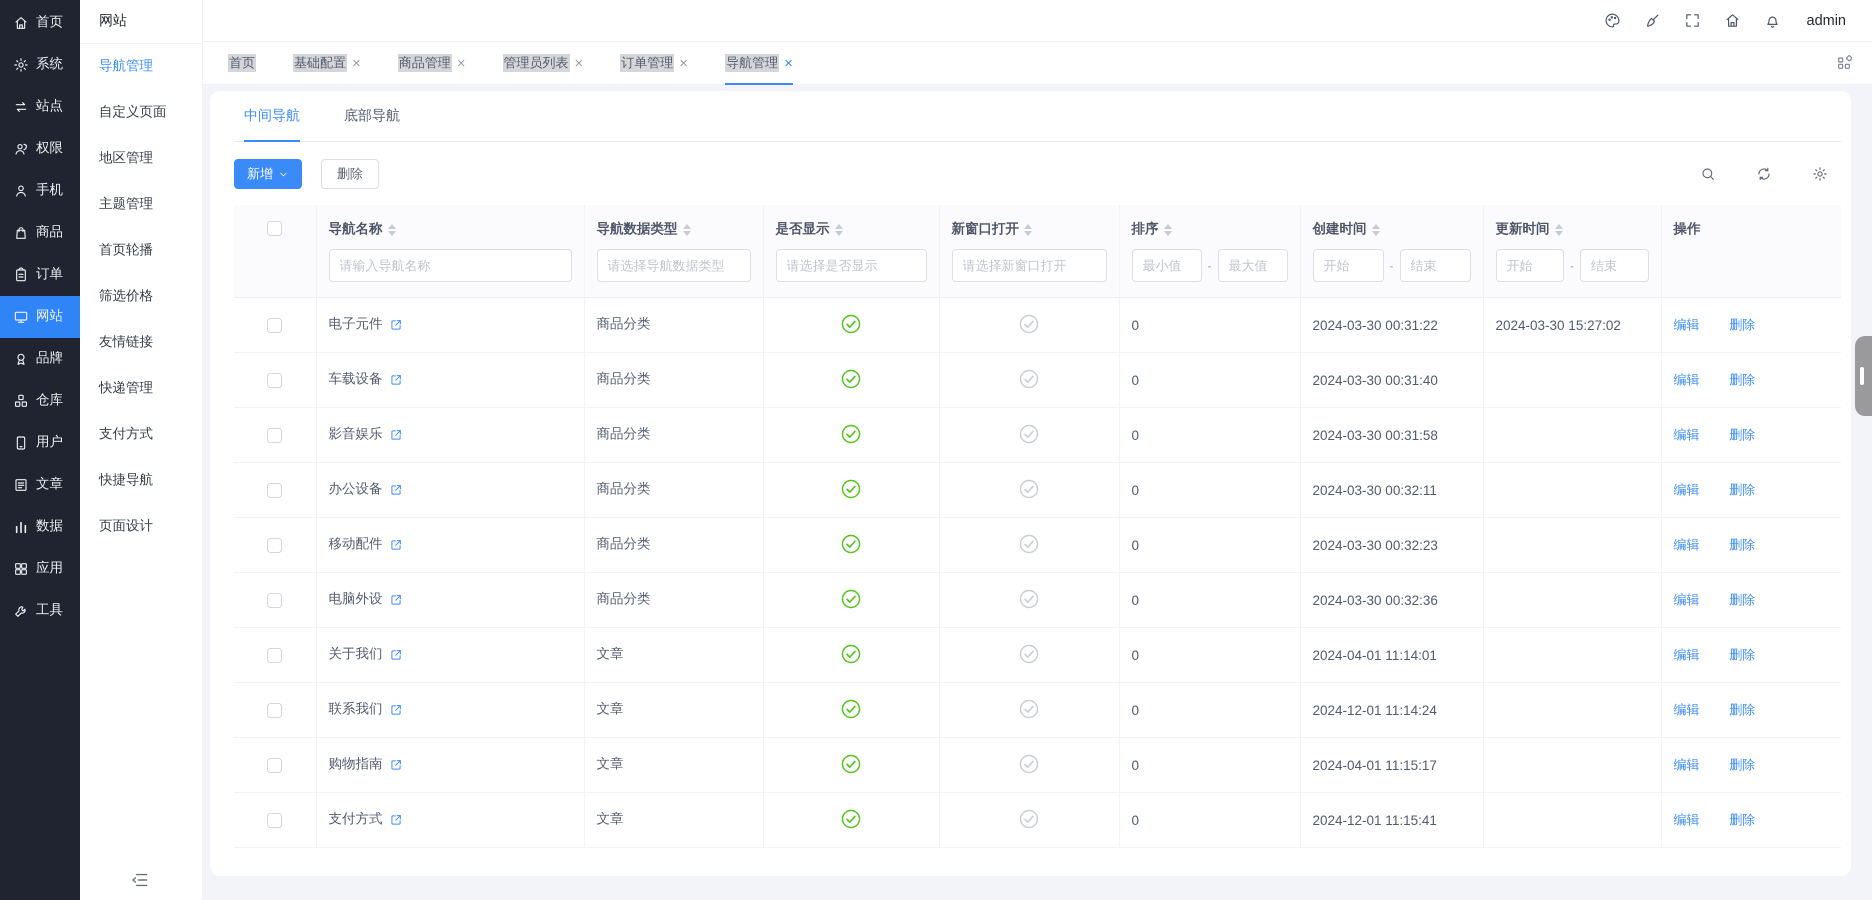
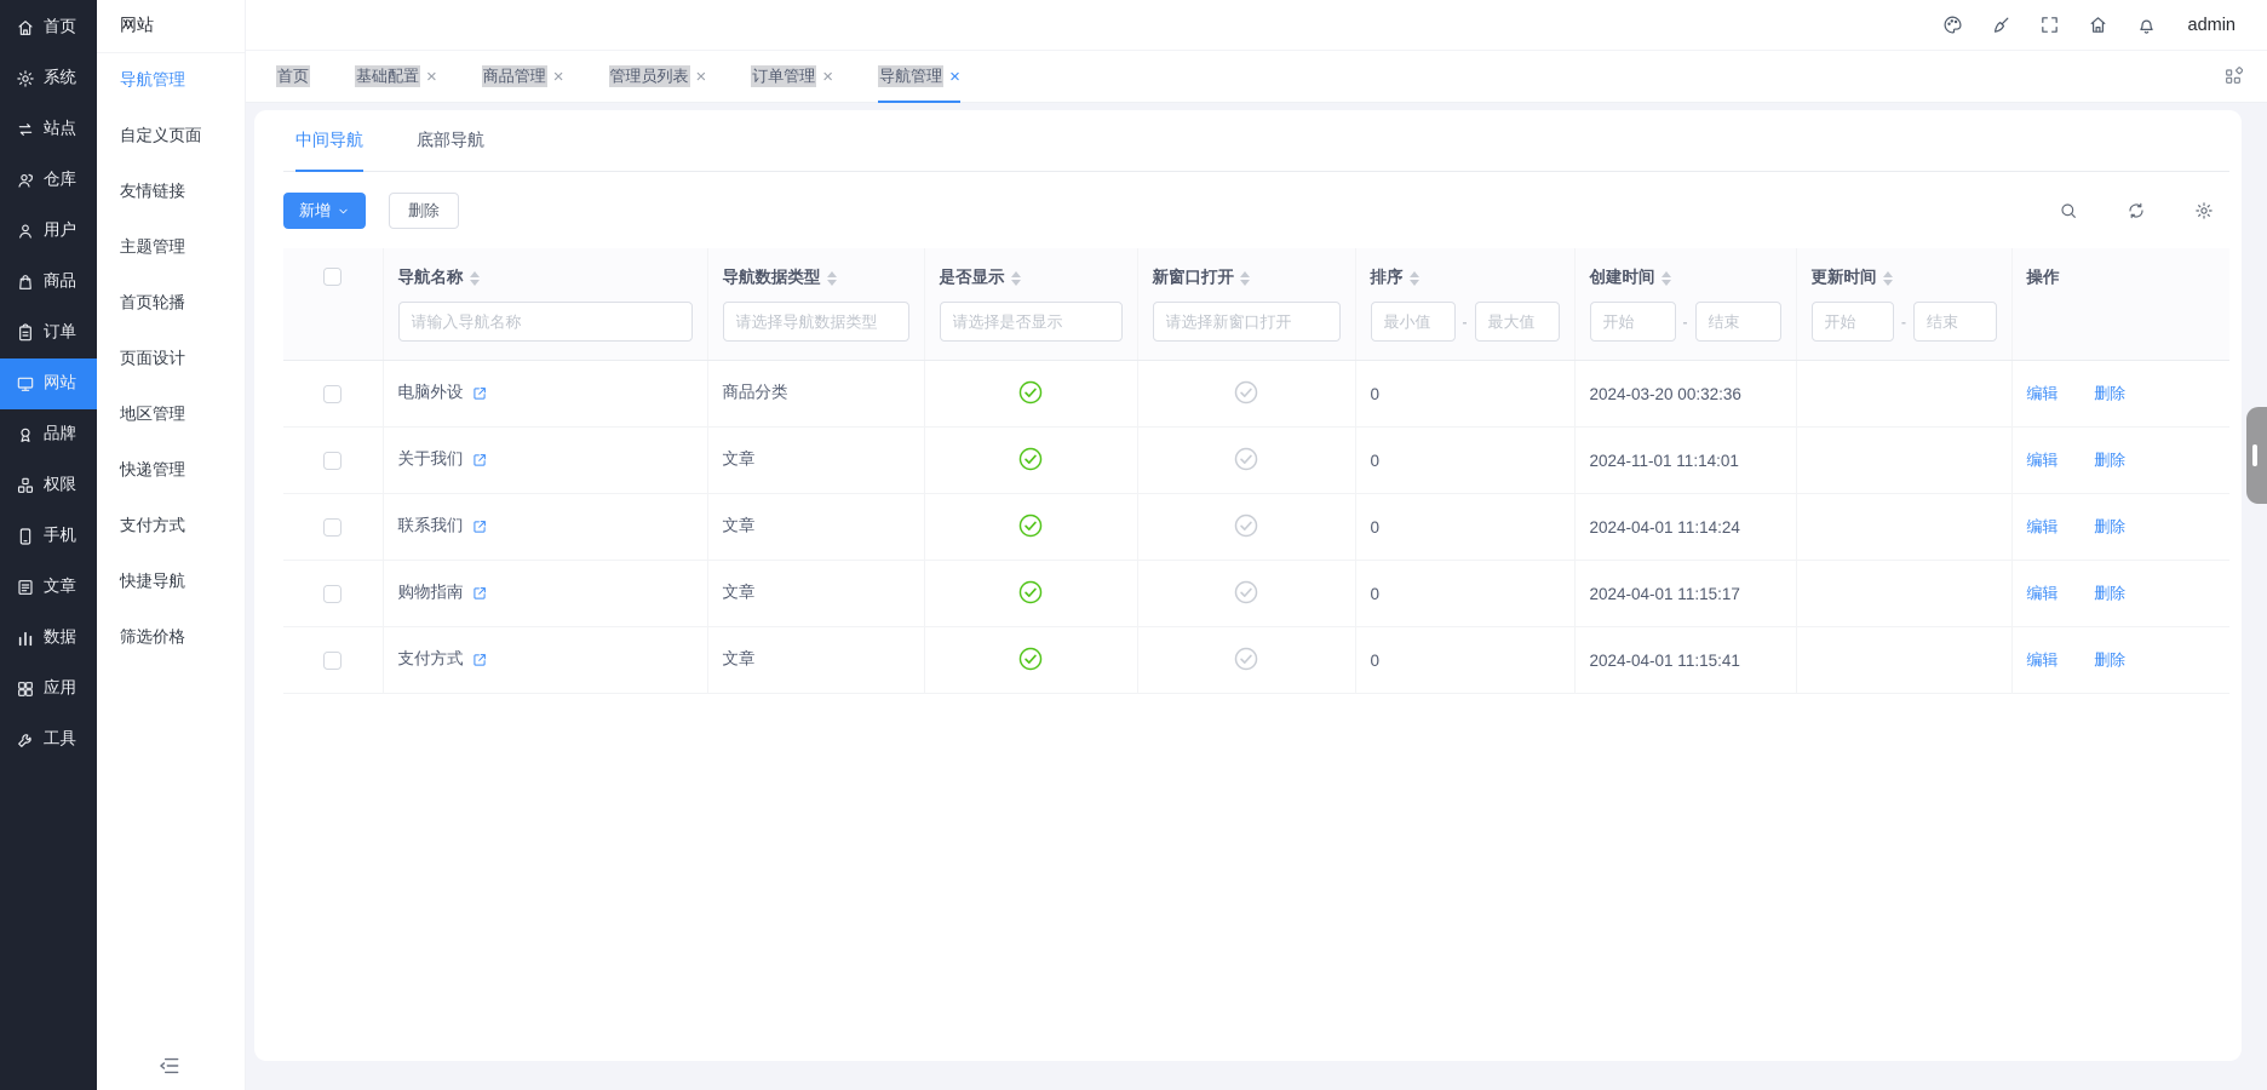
  首页
  系统
  站点
- 权限
+ 仓库
- 手机
+ 用户
  商品
  订单
  网站
  品牌
- 仓库
+ 权限
- 用户
+ 手机
  文章
  数据
  应用
  工具
  网站
  导航管理
  自定义页面
- 地区管理
+ 友情链接
  主题管理
  首页轮播
- 筛选价格
+ 页面设计
- 友情链接
+ 地区管理
  快递管理
  支付方式
  快捷导航
- 页面设计
+ 筛选价格
  admin
  首页
  基础配置
  ×
  商品管理
  ×
  管理员列表
  ×
  订单管理
  ×
  导航管理
  ×
  中间导航
  底部导航
  新增
  删除
  	导航名称 请输入导航名称	导航数据类型 请选择导航数据类型	是否显示 请选择是否显示	新窗口打开 请选择新窗口打开	排序 最小值 - 最大值	创建时间 开始 - 结束	更新时间 开始 - 结束	操作
- 	电子元件	商品分类			0	2024-03-30 00:31:22	2024-03-30 15:27:02	编辑 删除
- 	车载设备	商品分类			0	2024-03-30 00:31:40		编辑 删除
- 	影音娱乐	商品分类			0	2024-03-30 00:31:58		编辑 删除
- 	办公设备	商品分类			0	2024-03-30 00:32:11		编辑 删除
- 	移动配件	商品分类			0	2024-03-30 00:32:23		编辑 删除
- 	电脑外设	商品分类			0	2024-03-30 00:32:36		编辑 删除
+ 	电脑外设	商品分类			0	2024-03-20 00:32:36		编辑 删除
- 	关于我们	文章			0	2024-04-01 11:14:01		编辑 删除
+ 	关于我们	文章			0	2024-11-01 11:14:01		编辑 删除
- 	联系我们	文章			0	2024-12-01 11:14:24		编辑 删除
+ 	联系我们	文章			0	2024-04-01 11:14:24		编辑 删除
  	购物指南	文章			0	2024-04-01 11:15:17		编辑 删除
- 	支付方式	文章			0	2024-12-01 11:15:41		编辑 删除
+ 	支付方式	文章			0	2024-04-01 11:15:41		编辑 删除
